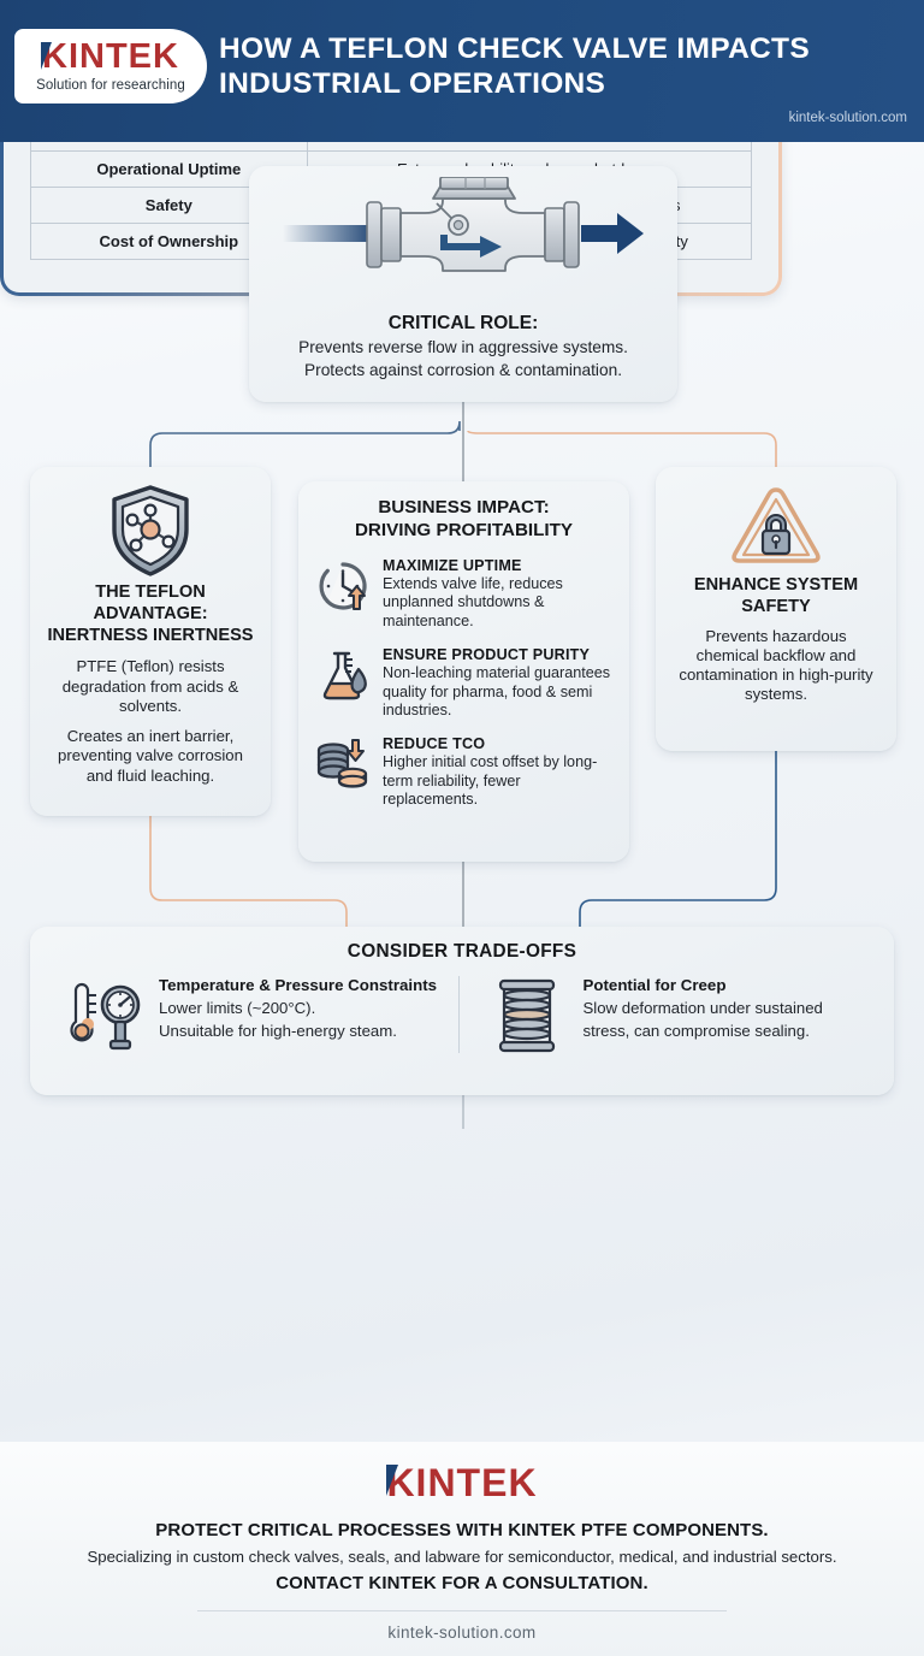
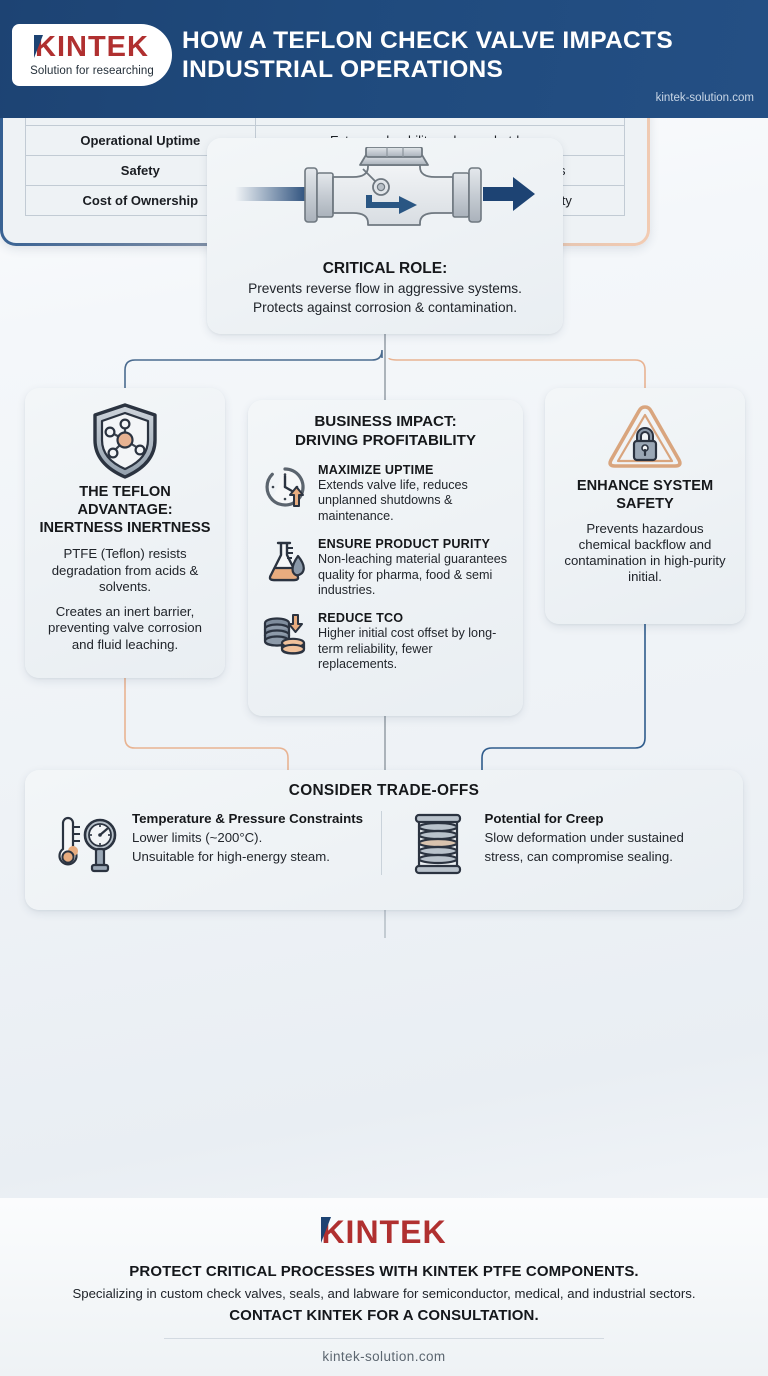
  KINTEK
  Solution for researching
  HOW A TEFLON CHECK VALVE IMPACTS INDUSTRIAL OPERATIONS
  kintek-solution.com
  CRITICAL ROLE:
  Prevents reverse flow in aggressive systems.
  Protects against corrosion & contamination.
  THE TEFLON ADVANTAGE: INERTNESS INERTNESS
  PTFE (Teflon) resists degradation from acids & solvents.
  Creates an inert barrier, preventing valve corrosion and fluid leaching.
  BUSINESS IMPACT:
  DRIVING PROFITABILITY
  MAXIMIZE UPTIME
  Extends valve life, reduces unplanned shutdowns & maintenance.
  ENSURE PRODUCT PURITY
  Non-leaching material guarantees quality for pharma, food & semi industries.
  REDUCE TCO
  Higher initial cost offset by long-term reliability, fewer replacements.
  ENHANCE SYSTEM SAFETY
- Prevents hazardous chemical backflow and contamination in high-purity systems.
+ Prevents hazardous chemical backflow and contamination in high-purity initial.
  CONSIDER TRADE-OFFS
  Temperature & Pressure Constraints
  Lower limits (~200°C).
  Unsuitable for high-energy steam.
  Potential for Creep
  Slow deformation under sustained
  stress, can compromise sealing.
  KINTEK
  PROTECT CRITICAL PROCESSES WITH KINTEK PTFE COMPONENTS.
  Specializing in custom check valves, seals, and labware for semiconductor, medical, and industrial sectors.
  CONTACT KINTEK FOR A CONSULTATION.
  kintek-solution.com
